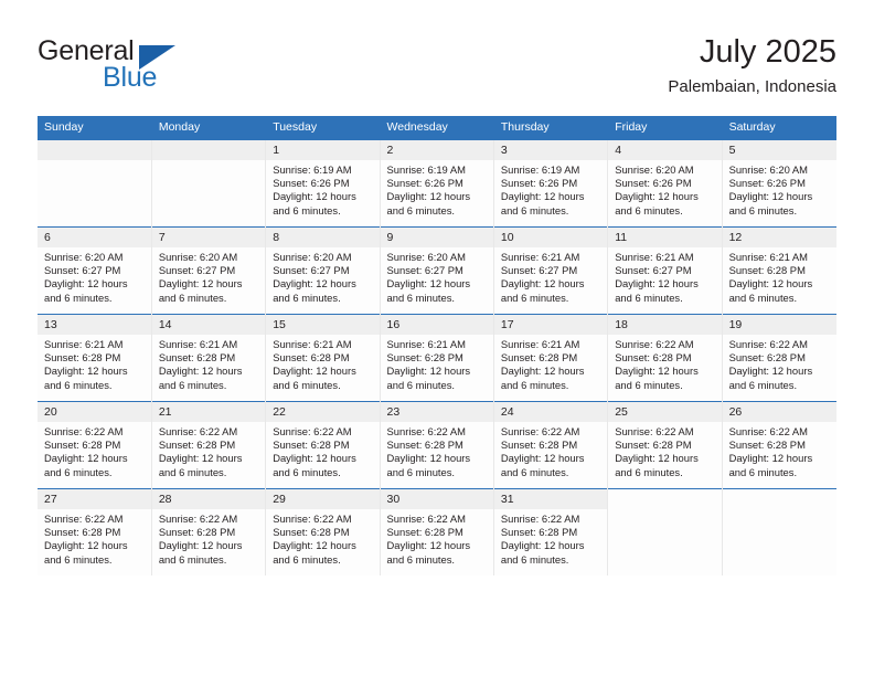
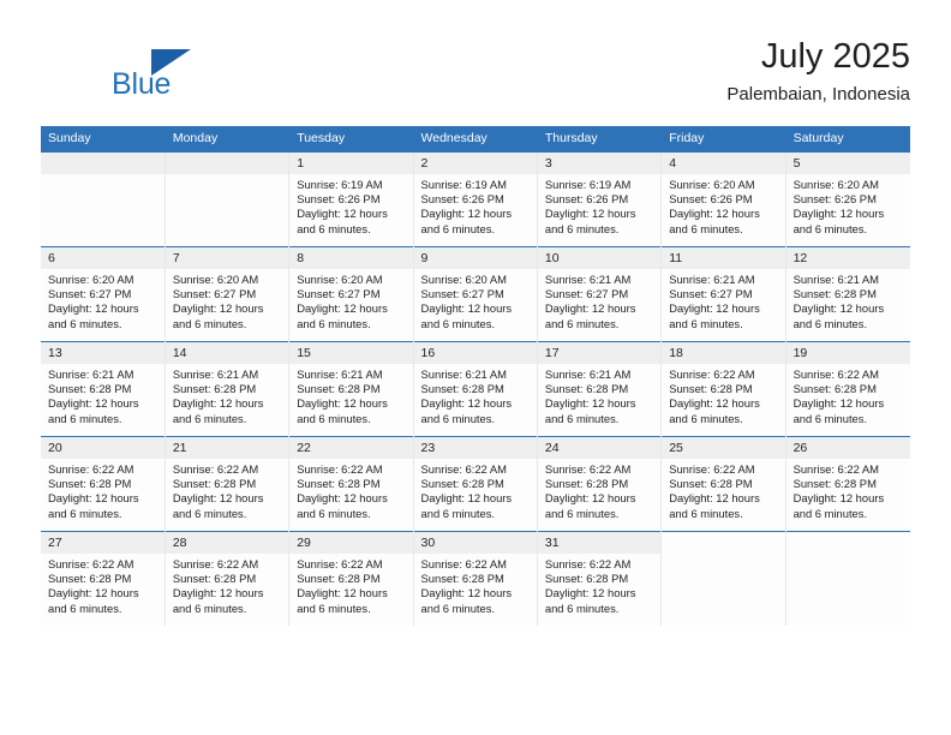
- General
  Blue
  July 2025
  Palembaian, Indonesia
  Sunday	Monday	Tuesday	Wednesday	Thursday	Friday	Saturday
  		1Sunrise: 6:19 AMSunset: 6:26 PMDaylight: 12 hours and 6 minutes.	2Sunrise: 6:19 AMSunset: 6:26 PMDaylight: 12 hours and 6 minutes.	3Sunrise: 6:19 AMSunset: 6:26 PMDaylight: 12 hours and 6 minutes.	4Sunrise: 6:20 AMSunset: 6:26 PMDaylight: 12 hours and 6 minutes.	5Sunrise: 6:20 AMSunset: 6:26 PMDaylight: 12 hours and 6 minutes.
  6Sunrise: 6:20 AMSunset: 6:27 PMDaylight: 12 hours and 6 minutes.	7Sunrise: 6:20 AMSunset: 6:27 PMDaylight: 12 hours and 6 minutes.	8Sunrise: 6:20 AMSunset: 6:27 PMDaylight: 12 hours and 6 minutes.	9Sunrise: 6:20 AMSunset: 6:27 PMDaylight: 12 hours and 6 minutes.	10Sunrise: 6:21 AMSunset: 6:27 PMDaylight: 12 hours and 6 minutes.	11Sunrise: 6:21 AMSunset: 6:27 PMDaylight: 12 hours and 6 minutes.	12Sunrise: 6:21 AMSunset: 6:28 PMDaylight: 12 hours and 6 minutes.
  13Sunrise: 6:21 AMSunset: 6:28 PMDaylight: 12 hours and 6 minutes.	14Sunrise: 6:21 AMSunset: 6:28 PMDaylight: 12 hours and 6 minutes.	15Sunrise: 6:21 AMSunset: 6:28 PMDaylight: 12 hours and 6 minutes.	16Sunrise: 6:21 AMSunset: 6:28 PMDaylight: 12 hours and 6 minutes.	17Sunrise: 6:21 AMSunset: 6:28 PMDaylight: 12 hours and 6 minutes.	18Sunrise: 6:22 AMSunset: 6:28 PMDaylight: 12 hours and 6 minutes.	19Sunrise: 6:22 AMSunset: 6:28 PMDaylight: 12 hours and 6 minutes.
  20Sunrise: 6:22 AMSunset: 6:28 PMDaylight: 12 hours and 6 minutes.	21Sunrise: 6:22 AMSunset: 6:28 PMDaylight: 12 hours and 6 minutes.	22Sunrise: 6:22 AMSunset: 6:28 PMDaylight: 12 hours and 6 minutes.	23Sunrise: 6:22 AMSunset: 6:28 PMDaylight: 12 hours and 6 minutes.	24Sunrise: 6:22 AMSunset: 6:28 PMDaylight: 12 hours and 6 minutes.	25Sunrise: 6:22 AMSunset: 6:28 PMDaylight: 12 hours and 6 minutes.	26Sunrise: 6:22 AMSunset: 6:28 PMDaylight: 12 hours and 6 minutes.
  27Sunrise: 6:22 AMSunset: 6:28 PMDaylight: 12 hours and 6 minutes.	28Sunrise: 6:22 AMSunset: 6:28 PMDaylight: 12 hours and 6 minutes.	29Sunrise: 6:22 AMSunset: 6:28 PMDaylight: 12 hours and 6 minutes.	30Sunrise: 6:22 AMSunset: 6:28 PMDaylight: 12 hours and 6 minutes.	31Sunrise: 6:22 AMSunset: 6:28 PMDaylight: 12 hours and 6 minutes.
